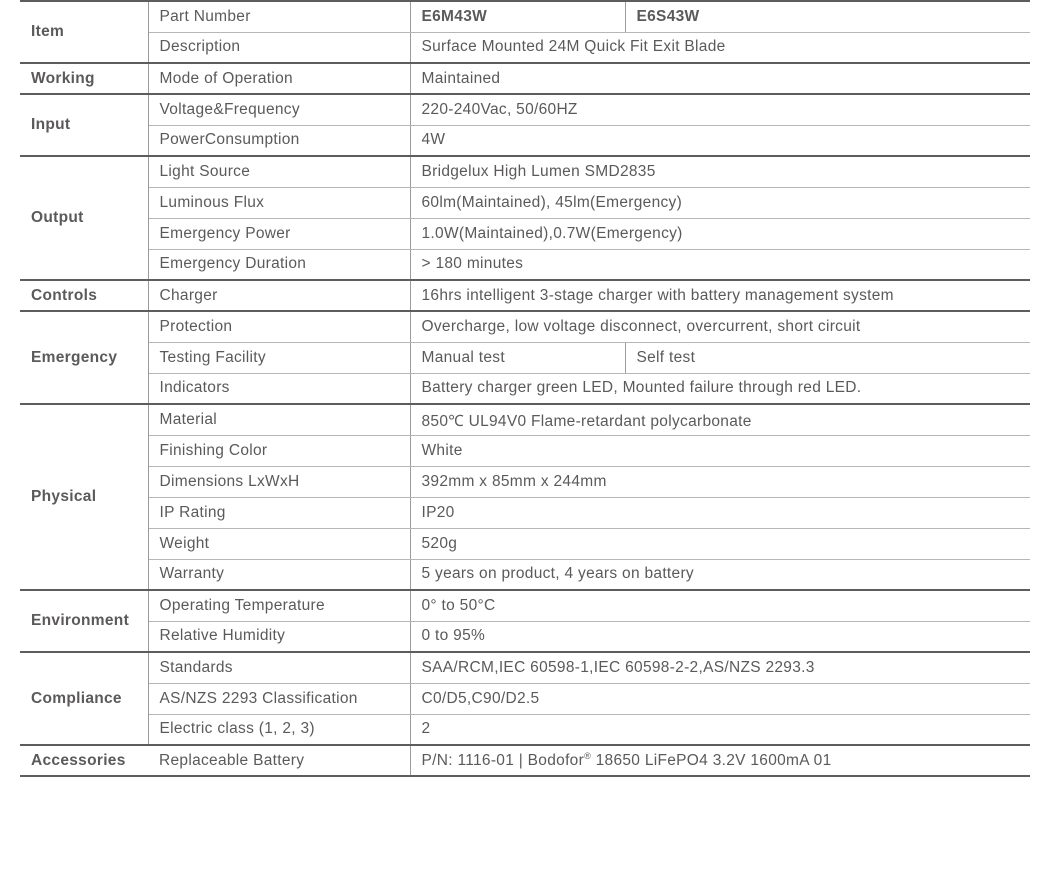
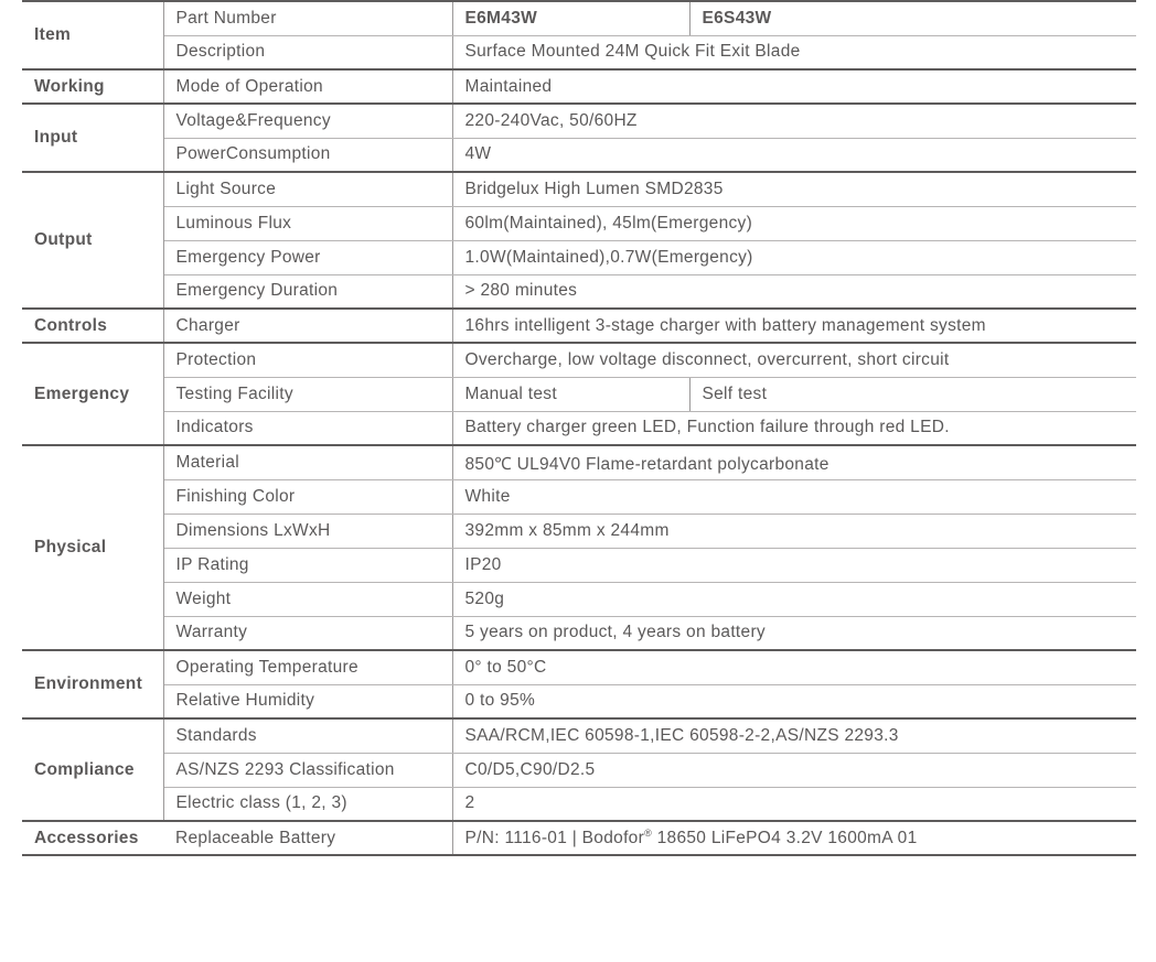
  Item	Part Number	E6M43W	E6S43W
  Description	Surface Mounted 24M Quick Fit Exit Blade
  Working	Mode of Operation	Maintained
  Input	Voltage&Frequency	220-240Vac, 50/60HZ
  PowerConsumption	4W
  Output	Light Source	Bridgelux High Lumen SMD2835
  Luminous Flux	60lm(Maintained), 45lm(Emergency)
  Emergency Power	1.0W(Maintained),0.7W(Emergency)
- Emergency Duration	> 180 minutes
+ Emergency Duration	> 280 minutes
  Controls	Charger	16hrs intelligent 3-stage charger with battery management system
  Emergency	Protection	Overcharge, low voltage disconnect, overcurrent, short circuit
  Testing Facility	Manual test	Self test
- Indicators	Battery charger green LED, Mounted failure through red LED.
+ Indicators	Battery charger green LED, Function failure through red LED.
  Physical	Material	850℃ UL94V0 Flame-retardant polycarbonate
  Finishing Color	White
  Dimensions LxWxH	392mm x 85mm x 244mm
  IP Rating	IP20
  Weight	520g
  Warranty	5 years on product, 4 years on battery
  Environment	Operating Temperature	0° to 50°C
  Relative Humidity	0 to 95%
  Compliance	Standards	SAA/RCM,IEC 60598-1,IEC 60598-2-2,AS/NZS 2293.3
  AS/NZS 2293 Classification	C0/D5,C90/D2.5
  Electric class (1, 2, 3)	2
  Accessories	Replaceable Battery	P/N: 1116-01 | Bodofor® 18650 LiFePO4 3.2V 1600mA 01
